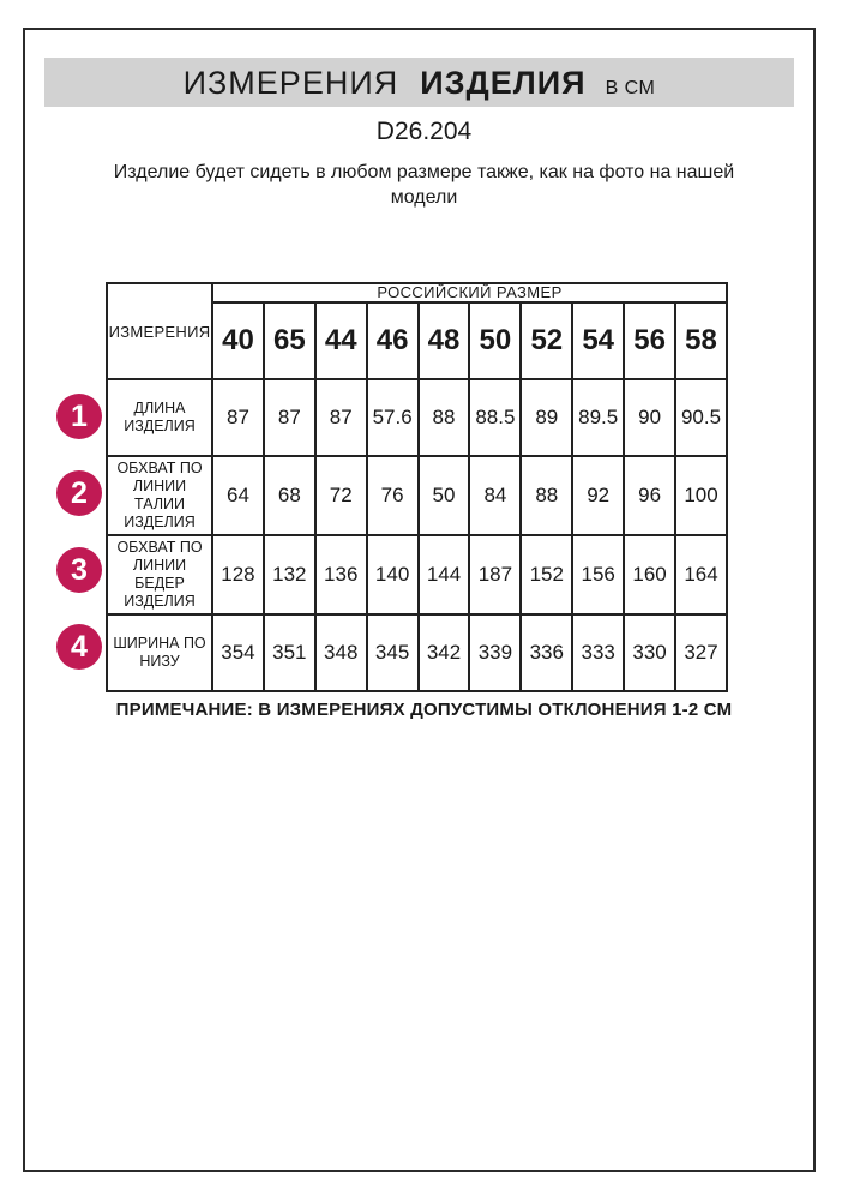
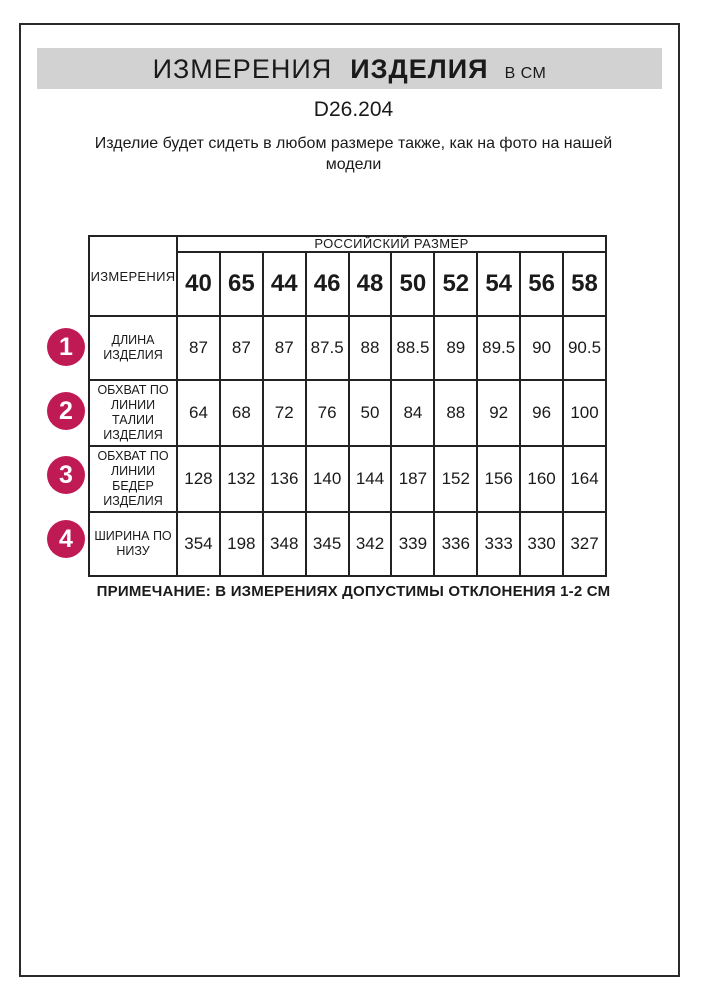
  ИЗМЕРЕНИЯ
  ИЗДЕЛИЯ
  В СМ
  D26.204
  Изделие будет сидеть в любом размере также, как на фото на нашей
  модели
  ИЗМЕРЕНИЯ	РОССИЙСКИЙ РАЗМЕР
  40	65	44	46	48	50	52	54	56	58
- ДЛИНА ИЗДЕЛИЯ	87	87	87	57.6	88	88.5	89	89.5	90	90.5
+ ДЛИНА ИЗДЕЛИЯ	87	87	87	87.5	88	88.5	89	89.5	90	90.5
  ОБХВАТ ПО ЛИНИИ ТАЛИИ ИЗДЕЛИЯ	64	68	72	76	50	84	88	92	96	100
  ОБХВАТ ПО ЛИНИИ БЕДЕР ИЗДЕЛИЯ	128	132	136	140	144	187	152	156	160	164
- ШИРИНА ПО НИЗУ	354	351	348	345	342	339	336	333	330	327
+ ШИРИНА ПО НИЗУ	354	198	348	345	342	339	336	333	330	327
  1
  2
  3
  4
  ПРИМЕЧАНИЕ: В ИЗМЕРЕНИЯХ ДОПУСТИМЫ ОТКЛОНЕНИЯ 1-2 СМ
